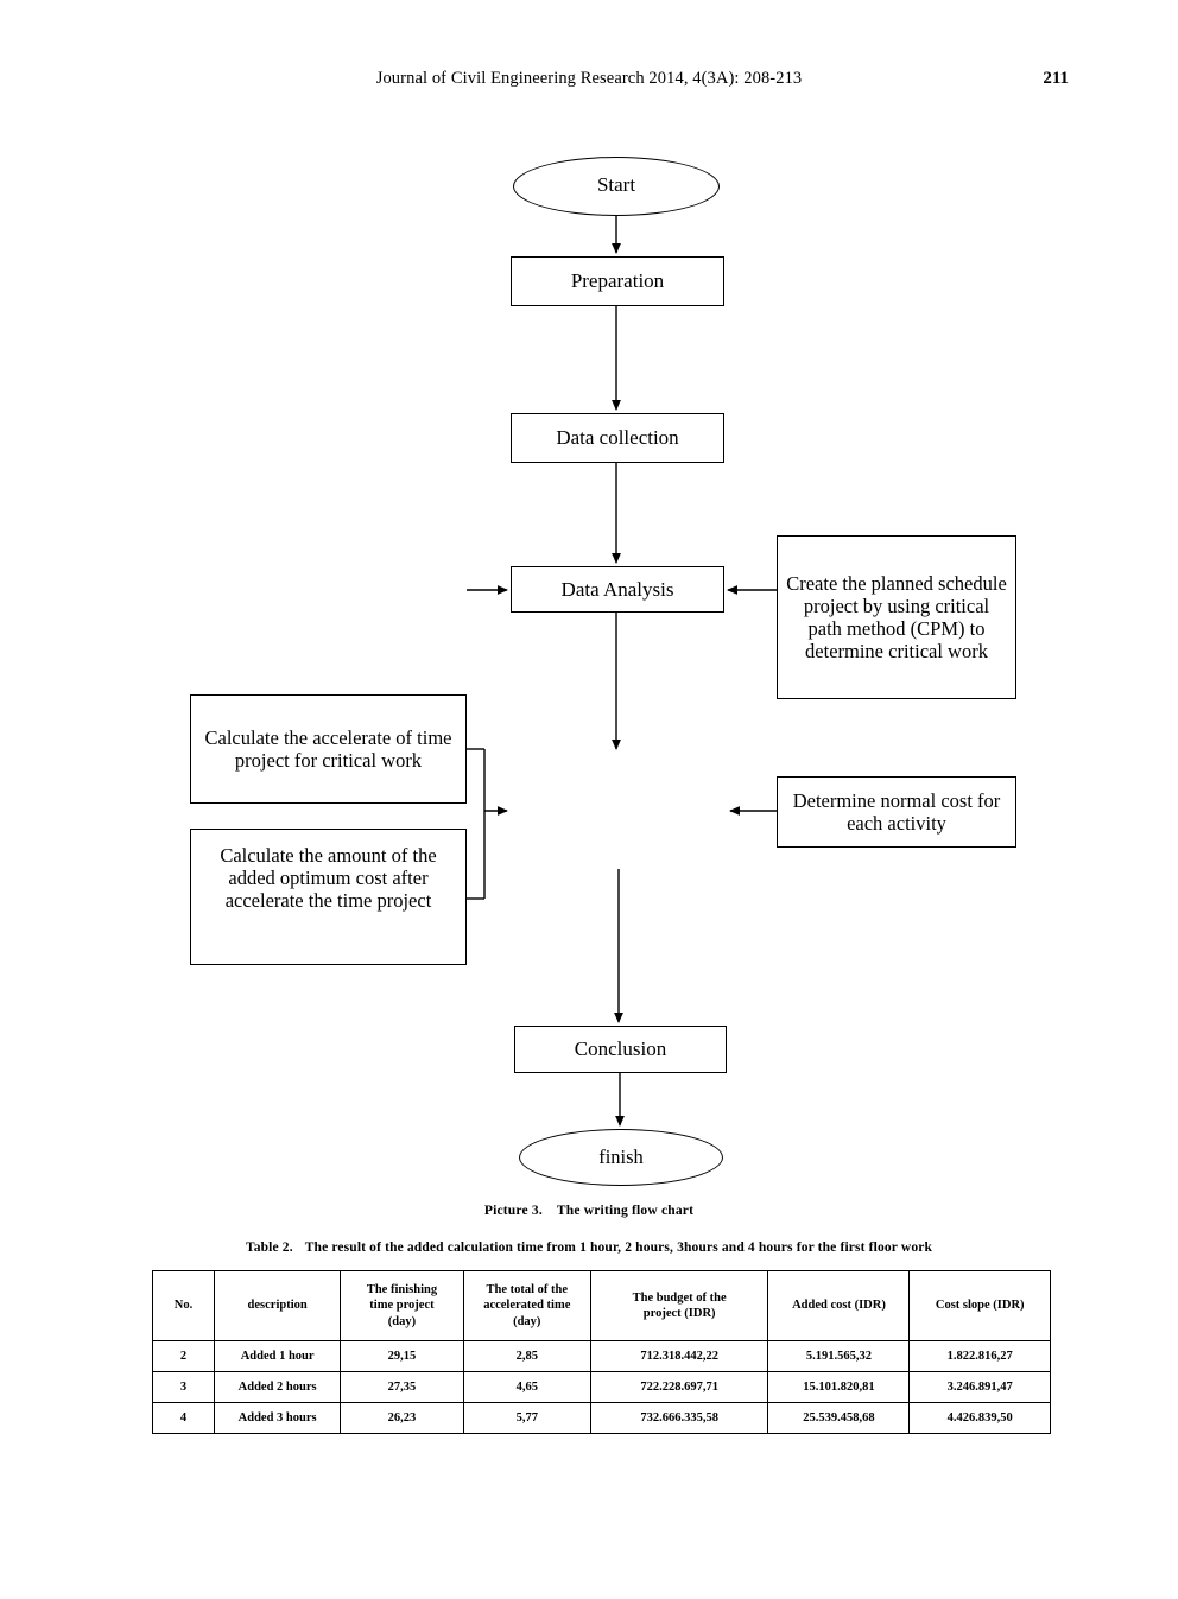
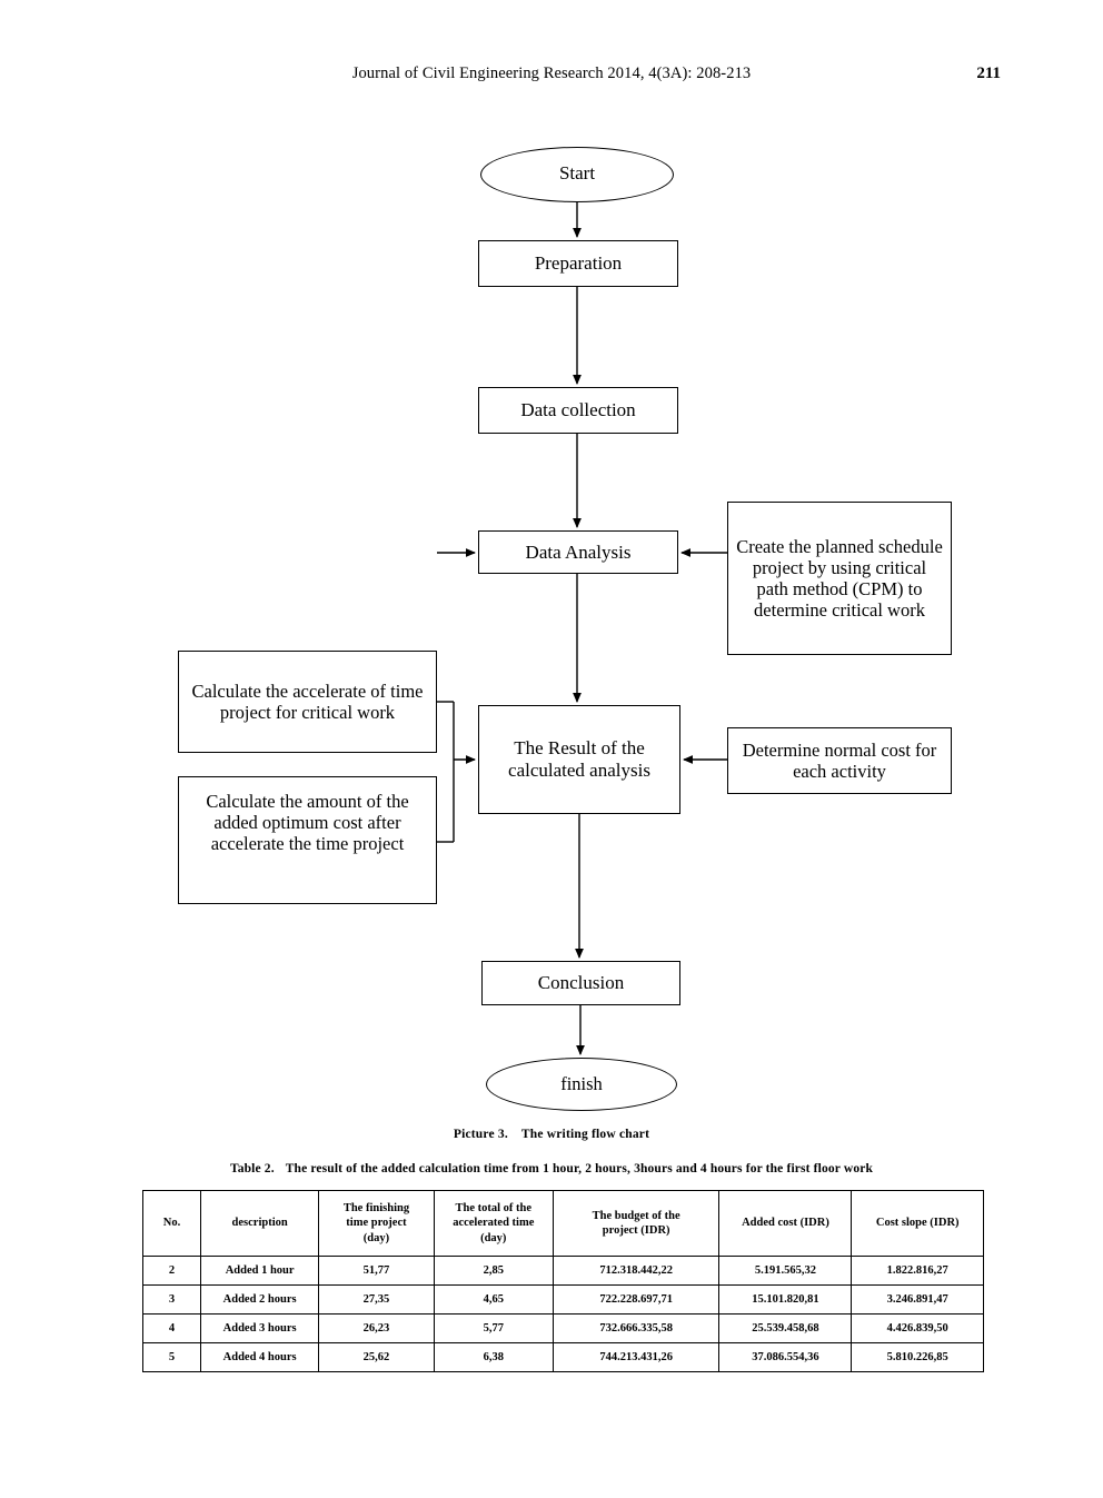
  Journal of Civil Engineering Research 2014, 4(3A): 208-213
  211
  Start
  Preparation
  Data collection
  Data Analysis
  Create the planned schedule project by using critical path method (CPM) to determine critical work
  Calculate the accelerate of time project for critical work
+ The Result of the calculated analysis
  Determine normal cost for each activity
  Calculate the amount of the added optimum cost after accelerate the time project
  Conclusion
  finish
  Picture 3. The writing flow chart
  Table 2. The result of the added calculation time from 1 hour, 2 hours, 3hours and 4 hours for the first floor work
  No.	description	The finishingtime project(day)	The total of theaccelerated time(day)	The budget of theproject (IDR)	Added cost (IDR)	Cost slope (IDR)
- 2	Added 1 hour	29,15	2,85	712.318.442,22	5.191.565,32	1.822.816,27
+ 2	Added 1 hour	51,77	2,85	712.318.442,22	5.191.565,32	1.822.816,27
  3	Added 2 hours	27,35	4,65	722.228.697,71	15.101.820,81	3.246.891,47
  4	Added 3 hours	26,23	5,77	732.666.335,58	25.539.458,68	4.426.839,50
+ 5	Added 4 hours	25,62	6,38	744.213.431,26	37.086.554,36	5.810.226,85
